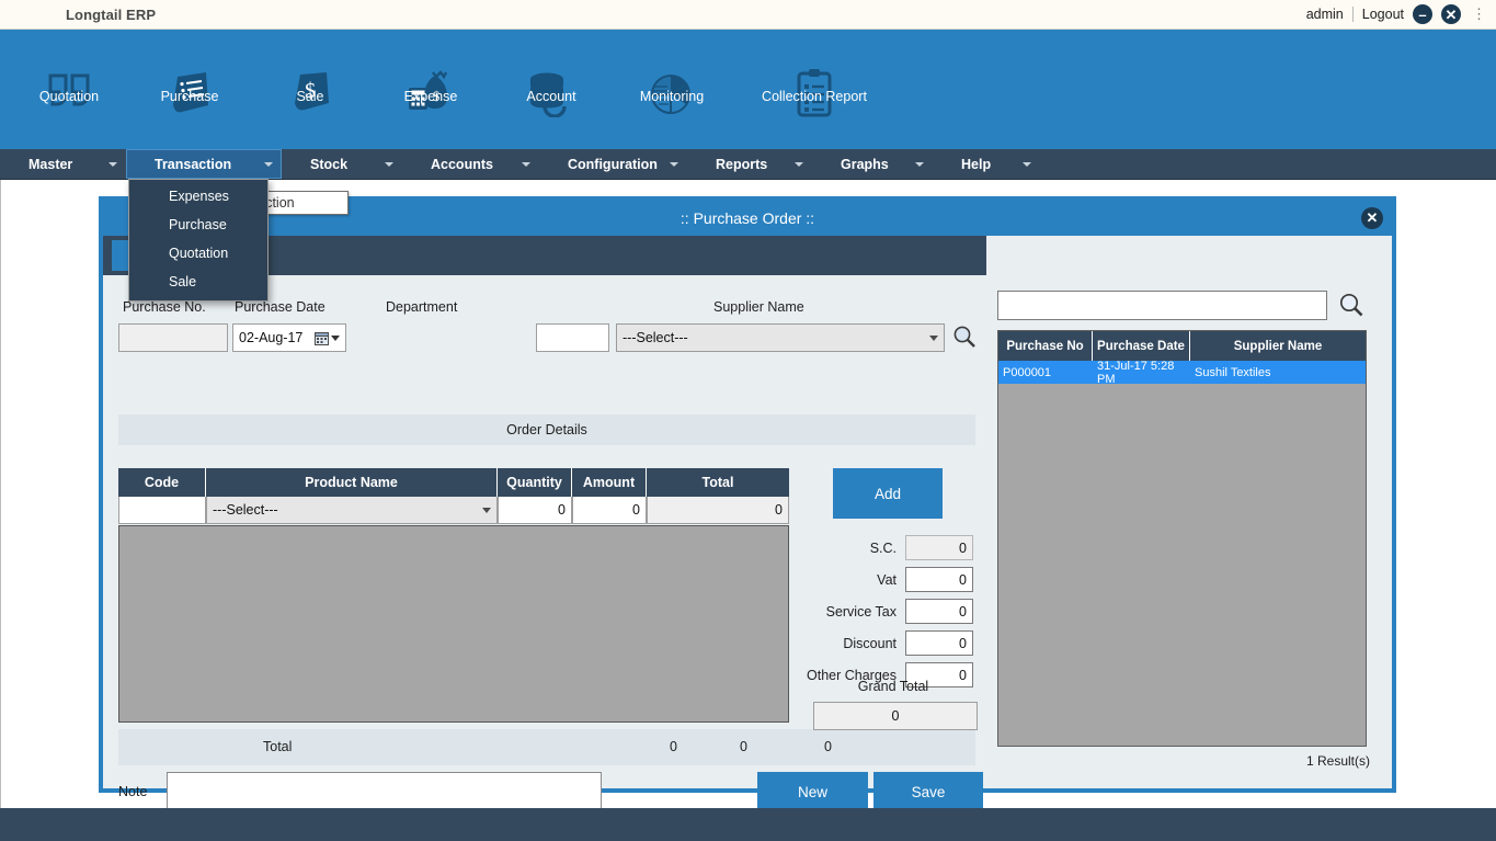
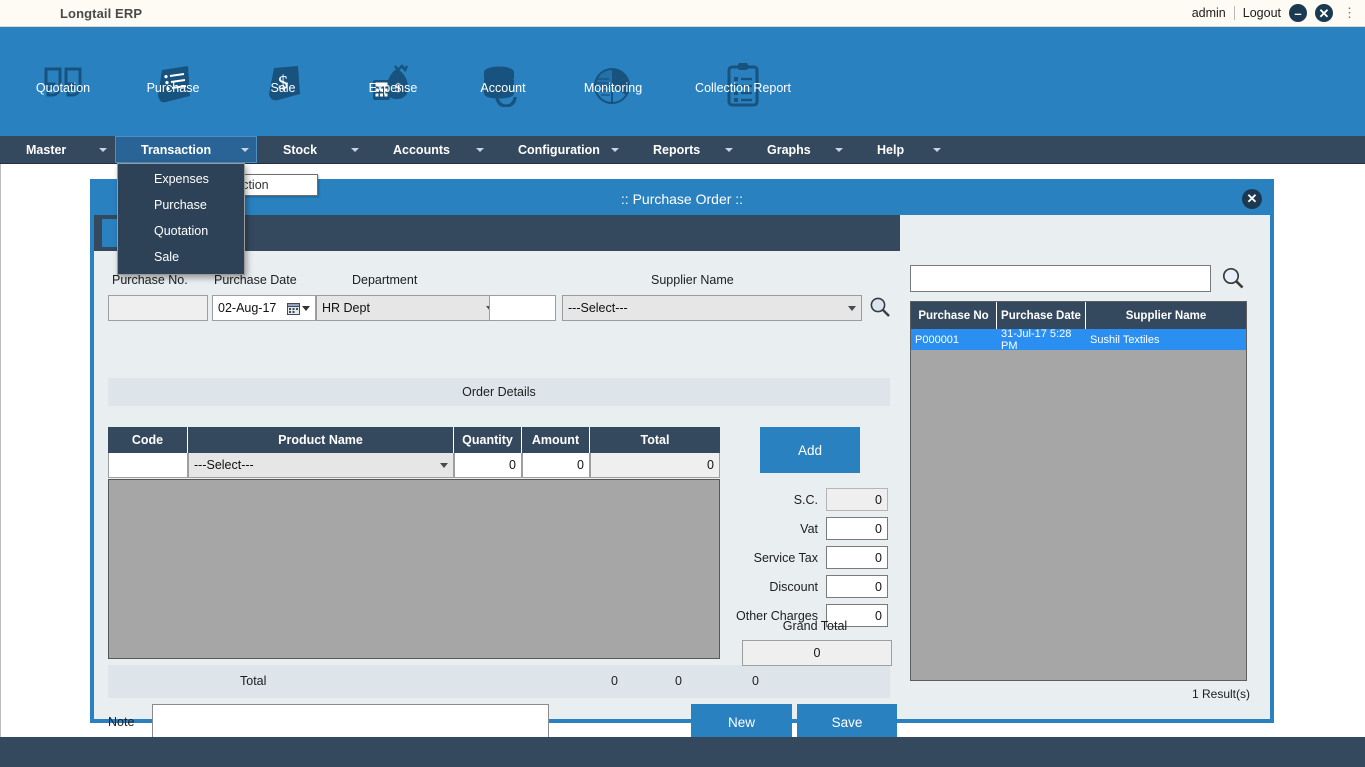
  Longtail ERP
  admin
  Logout
  –
  ✕
  ⋮
  Quotation
  Purchase
  $
  Sale
  $
  Expense
  Account
  Monitoring
  Collection Report
  Master
  Transaction
  Stock
  Accounts
  Configuration
  Reports
  Graphs
  Help
  :: Purchase Order ::
  ✕
  Purchase No.
  Purchase Date
  02-Aug-17
  Department
+ HR Dept
  Supplier Name
  ---Select---
  Order Details
  Code
  Product Name
  Quantity
  Amount
  Total
  ---Select---
  0
  0
  0
  Total
  0
  0
  0
  Add
  S.C.
  0
  Vat
  0
  Service Tax
  0
  Discount
  0
  Other Charges
  0
  Grand Total
  0
  Note
  New
  Save
  Purchase No
  Purchase Date
  Supplier Name
  P000001
  31-Jul-17 5:28 PM
  Sushil Textiles
  1 Result(s)
  ction
  Expenses
  Purchase
  Quotation
  Sale
